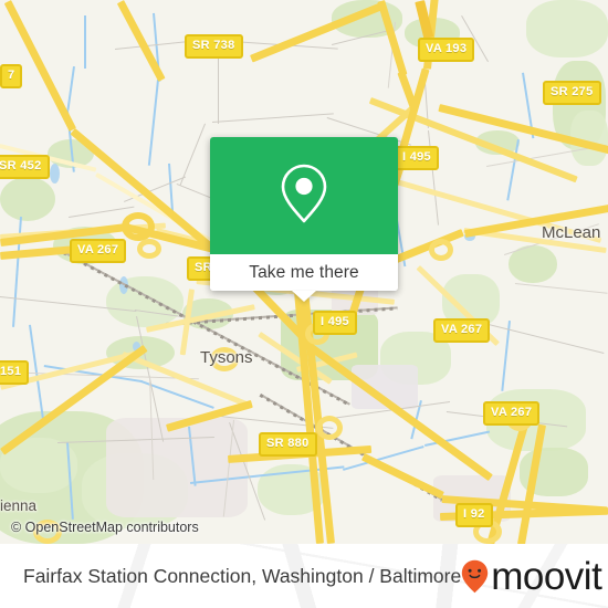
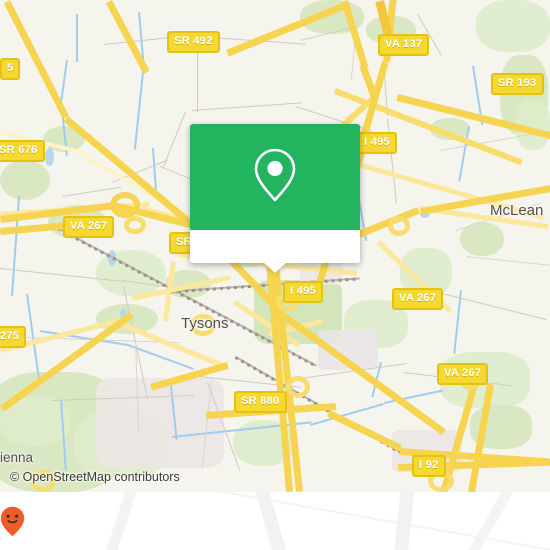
- 7
+ 5
- SR 738
+ SR 492
- VA 193
+ VA 137
- SR 275
+ SR 193
- SR 452
+ SR 676
  I 495
  VA 267
  SR
  I 495
  VA 267
- 151
+ 275
  VA 267
  SR 880
  I 92
  McLean
  Tysons
  ienna
  © OpenStreetMap contributors
- Take me there
- Fairfax Station Connection, Washington / Baltimore
- moovit
